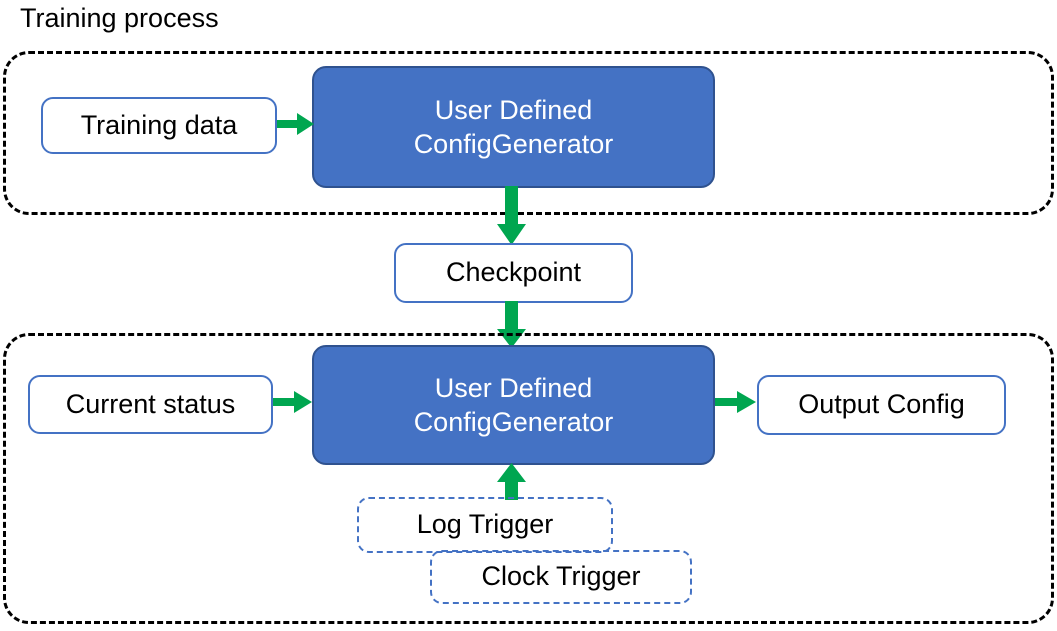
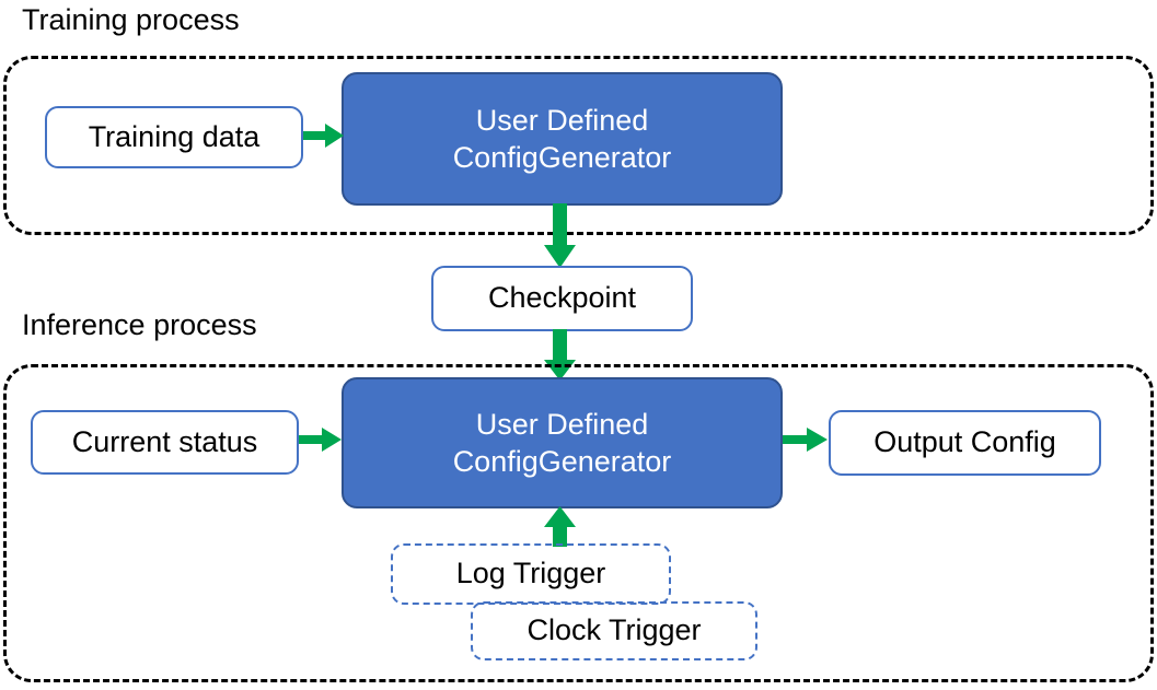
  Training process
  Training data
  User Defined
  ConfigGenerator
  Checkpoint
+ Inference process
  Current status
  User Defined
  ConfigGenerator
  Output Config
  Log Trigger
  Clock Trigger
